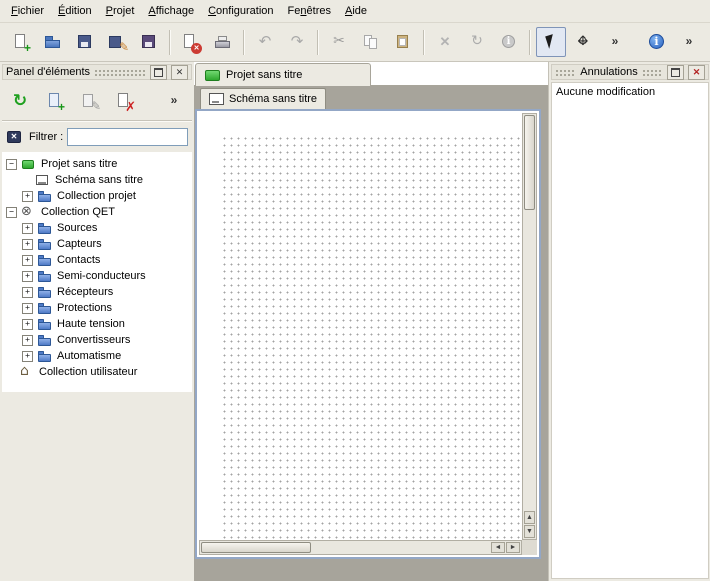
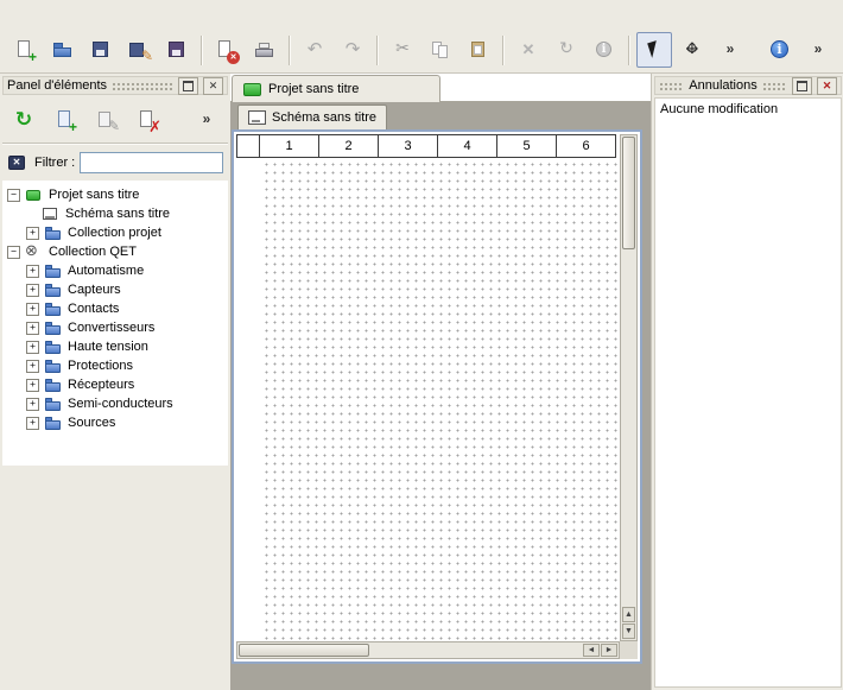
- Fichier
- Édition
- Projet
- Affichage
- Configuration
- Fenêtres
- Aide
  Panel d'éléments
  ✕
  Filtrer :
  −
  Projet sans titre
  Schéma sans titre
  +
  Collection projet
  −
  Collection QET
  +
- Sources
+ Automatisme
  +
  Capteurs
  +
  Contacts
  +
- Semi-conducteurs
+ Convertisseurs
  +
- Récepteurs
+ Haute tension
  +
  Protections
  +
- Haute tension
+ Récepteurs
  +
- Convertisseurs
+ Semi-conducteurs
  +
- Automatisme
+ Sources
- Collection utilisateur
  Projet sans titre
  Schéma sans titre
+ 1
+ 2
+ 3
+ 4
+ 5
+ 6
  Annulations
  ✕
  Aucune modification
